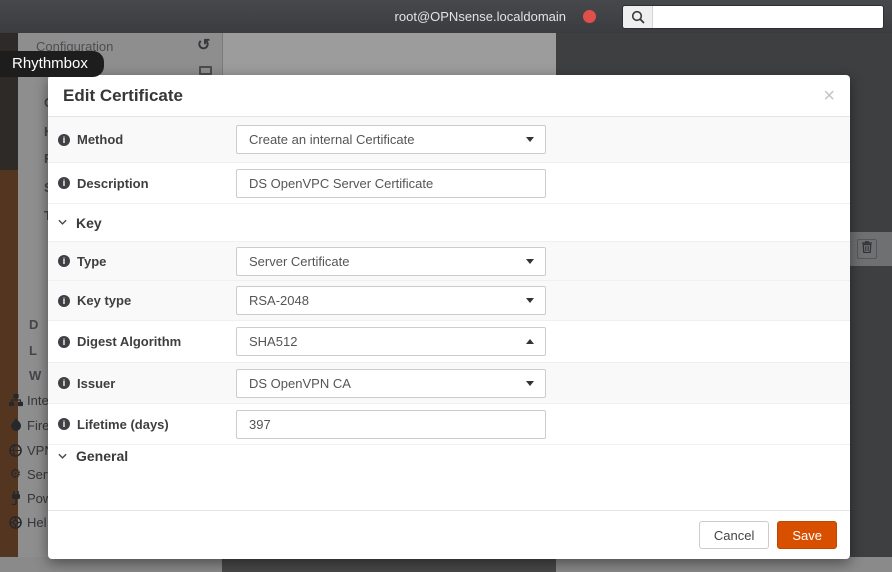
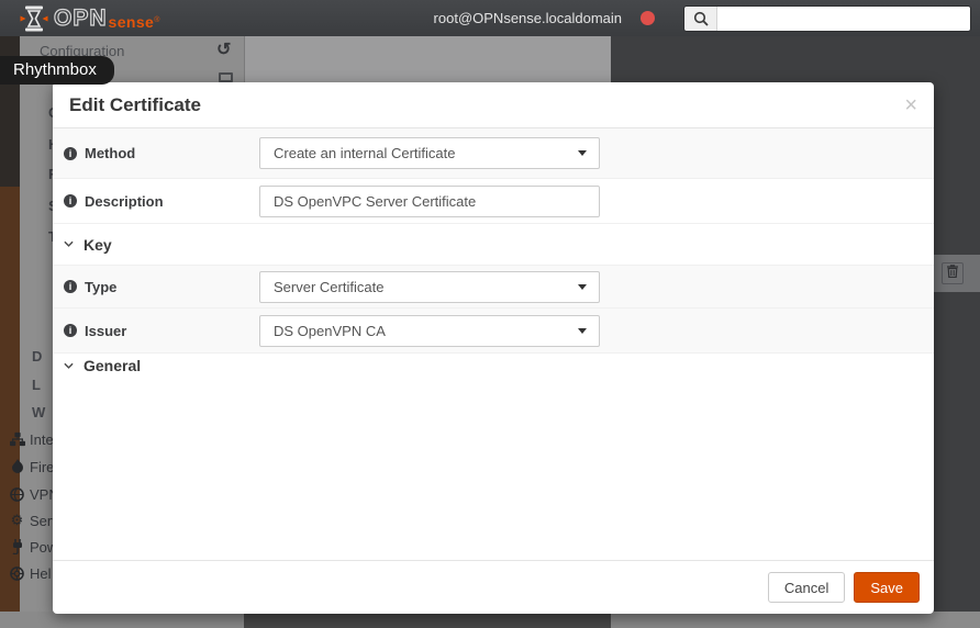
  Configuration
  ↺
  D
  L
  W
  Inte
  Fire
  ⚙
  Ser
  Hel
+ OPN
+ sense
  root@OPNsense.localdomain
  Rhythmbox
  Edit Certificate
  ×
  Method
  Create an internal Certificate
  Description
  DS OpenVPC Server Certificate
  Key
  Type
  Server Certificate
- Key type
- RSA-2048
- Digest Algorithm
- SHA512
  Issuer
  DS OpenVPN CA
- Lifetime (days)
- 397
  General
  Cancel
  Save
